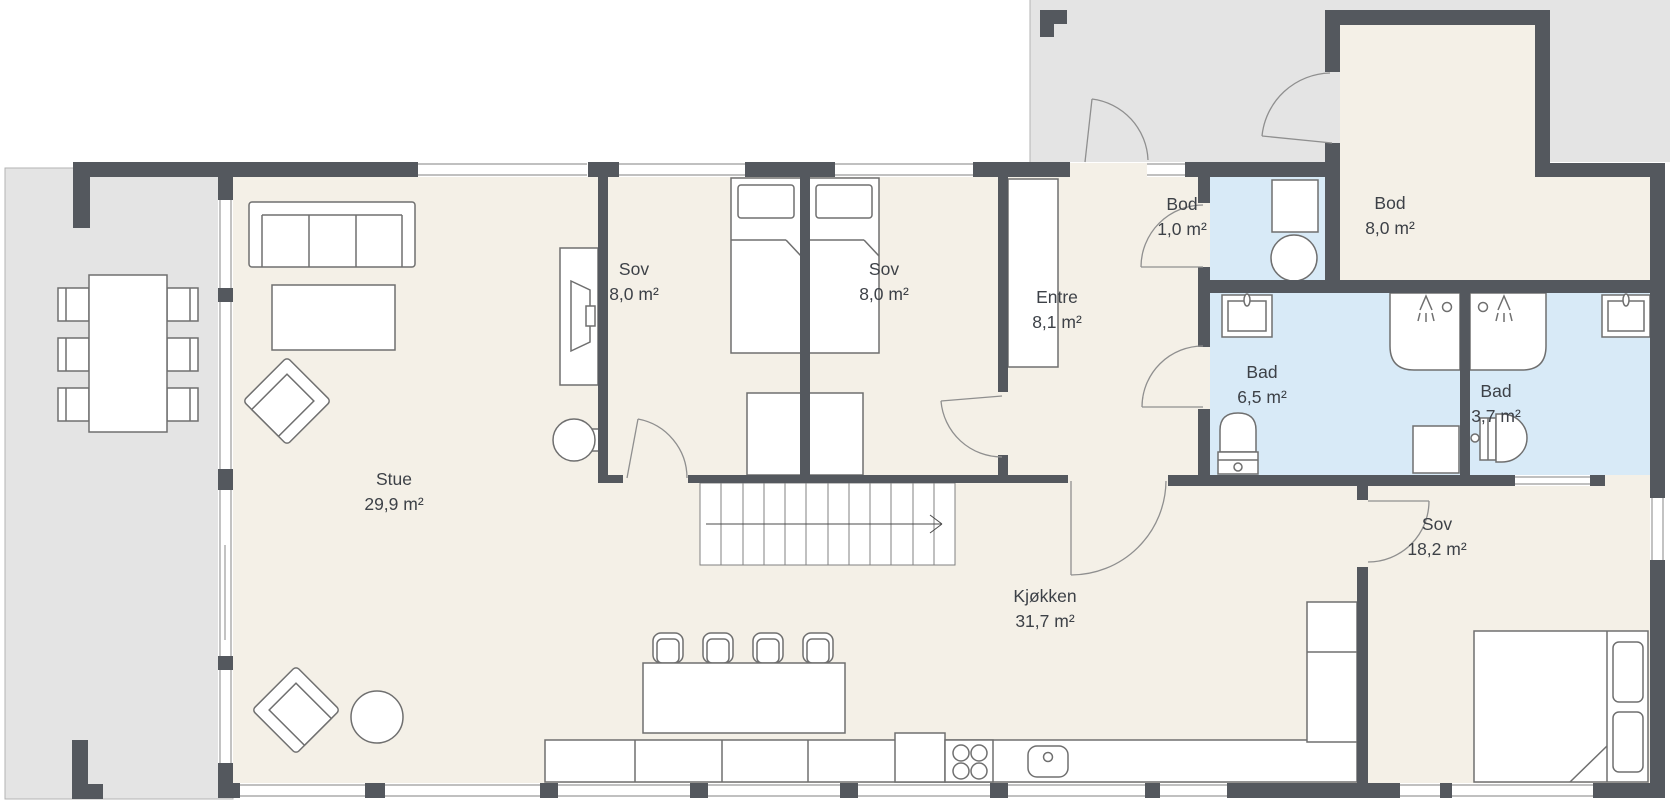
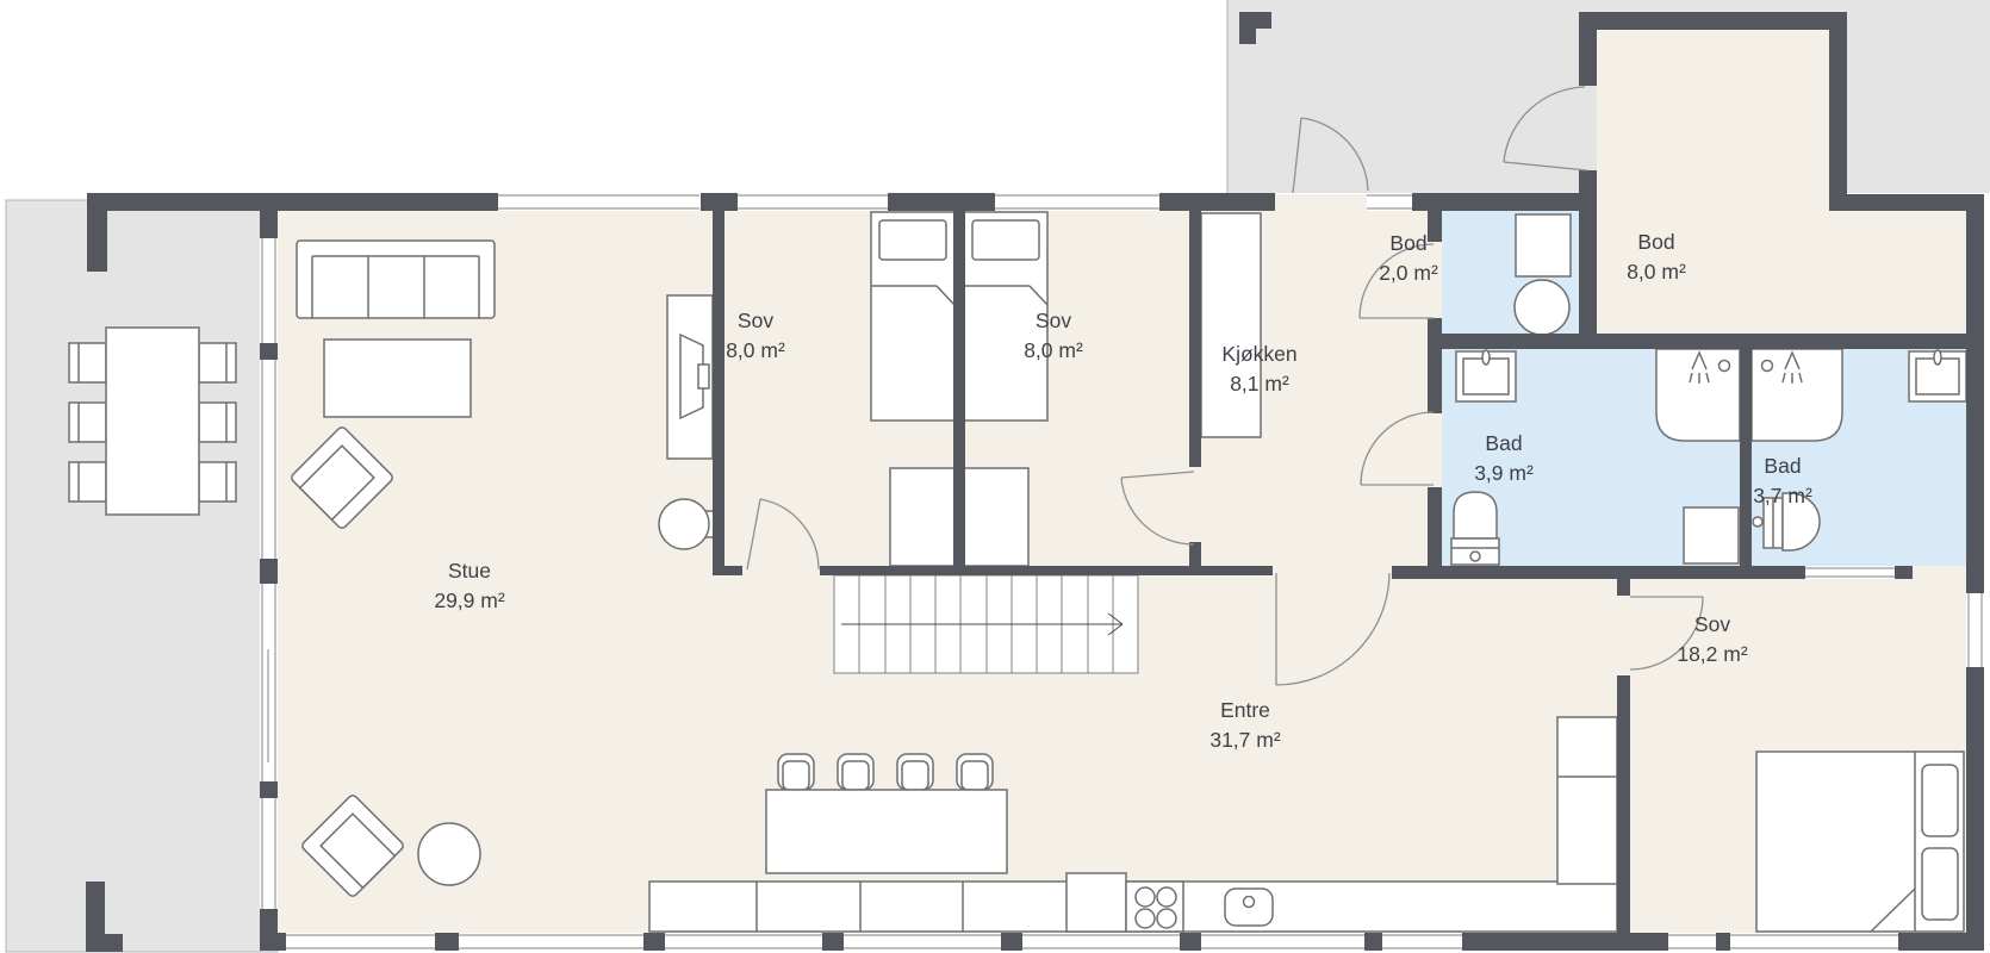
  Stue
  29,9 m²
  Sov
  8,0 m²
  Sov
  8,0 m²
- Entre
+ Kjøkken
  8,1 m²
  Bod
- 1,0 m²
+ 2,0 m²
  Bod
  8,0 m²
  Bad
- 6,5 m²
+ 3,9 m²
  Bad
  3,7 m²
- Kjøkken
+ Entre
  31,7 m²
  Sov
  18,2 m²
